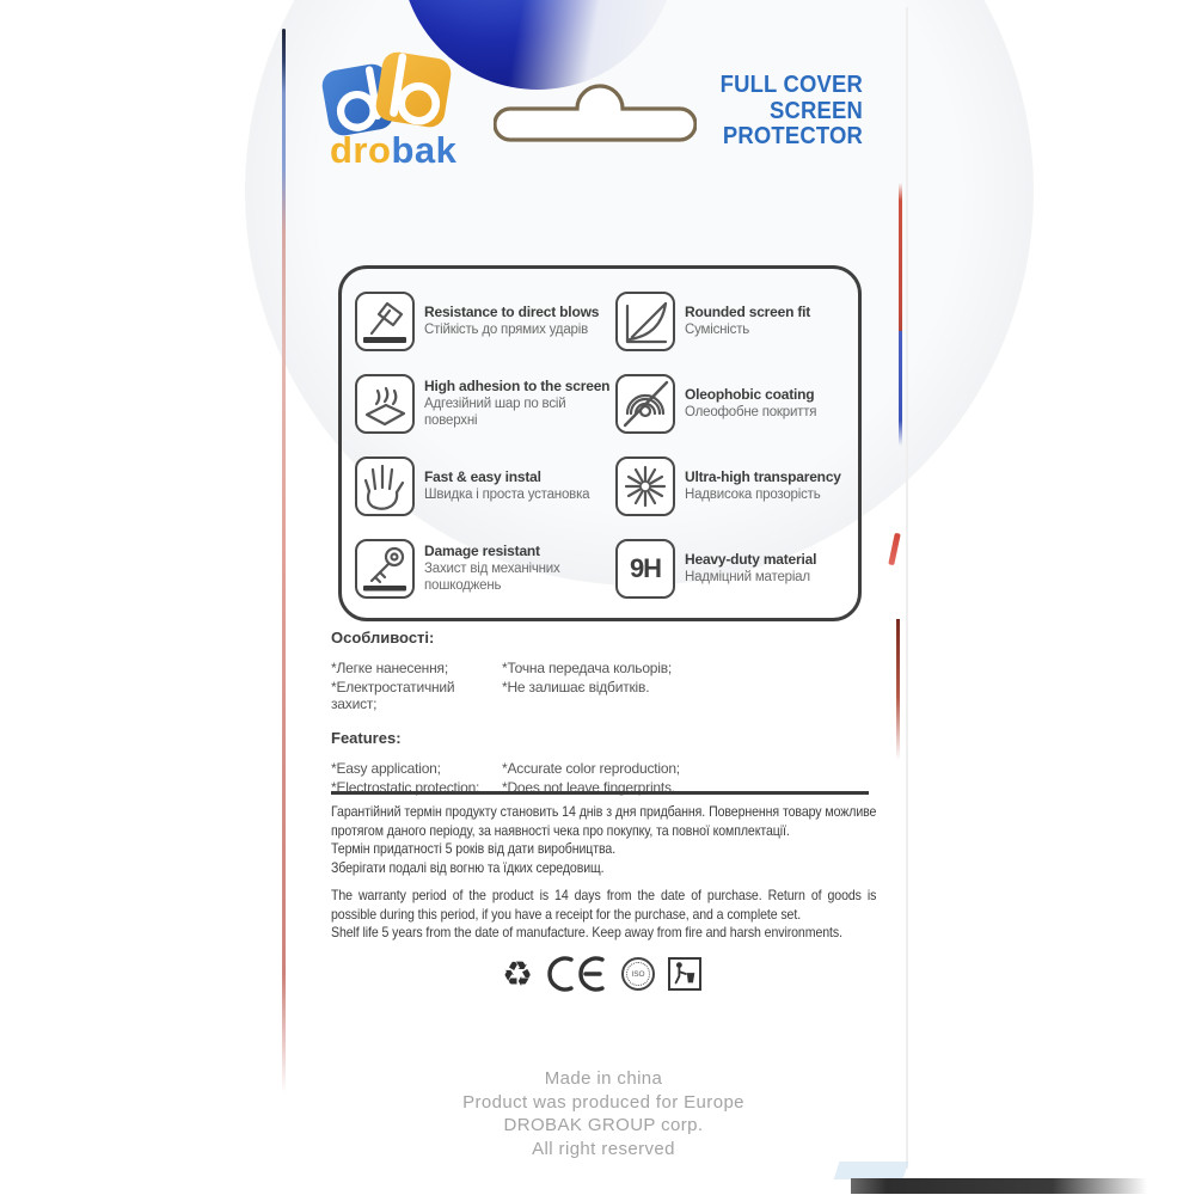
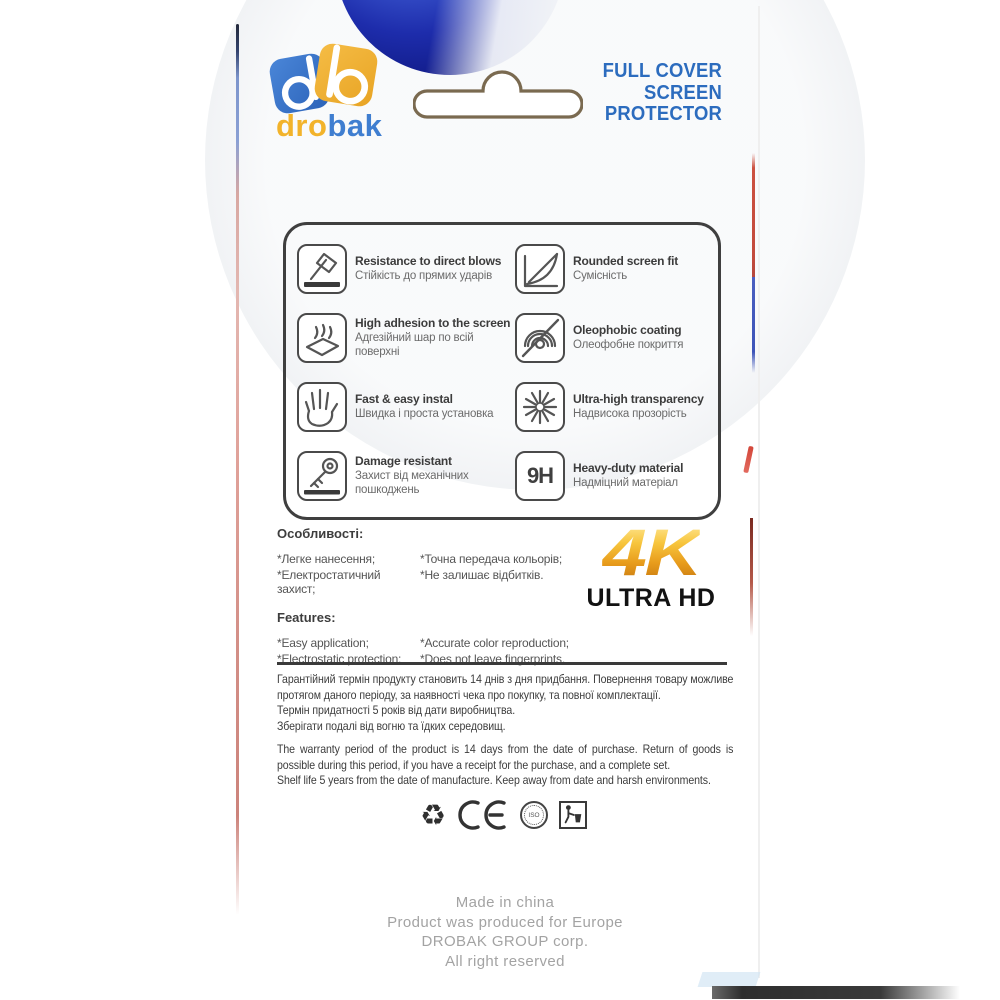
  drobak
  FULL COVER
  SCREEN
  PROTECTOR
  Resistance to direct blows
  Стійкість до прямих ударів
  Rounded screen fit
  Сумісність
  High adhesion to the screen
  Адгезійний шар по всій поверхні
  Oleophobic coating
  Олеофобне покриття
  Fast & easy instal
  Швидка і проста установка
  Ultra-high transparency
  Надвисока прозорість
  Damage resistant
  Захист від механічних пошкоджень
  9H
  Heavy-duty material
  Надміцний матеріал
  Особливості:
  *Легке нанесення;
  *Точна передача кольорів;
  *Електростатичний захист;
  *Не залишає відбитків.
  Features:
  *Easy application;
  *Accurate color reproduction;
  *Electrostatic protection;
  *Does not leave fingerprints.
+ 4K
+ ULTRA HD
  Гарантійний термін продукту становить 14 днів з дня придбання. Повернення товару можливе протягом даного періоду, за наявності чека про покупку, та повної комплектації.
  Термін придатності 5 років від дати виробництва.
  Зберігати подалі від вогню та їдких середовищ.
  The warranty period of the product is 14 days from the date of purchase. Return of goods is possible during this period, if you have a receipt for the purchase, and a complete set.
- Shelf life 5 years from the date of manufacture. Keep away from fire and harsh environments.
+ Shelf life 5 years from the date of manufacture. Keep away from date and harsh environments.
  ♻
  Made in china
  Product was produced for Europe
  DROBAK GROUP corp.
  All right reserved
